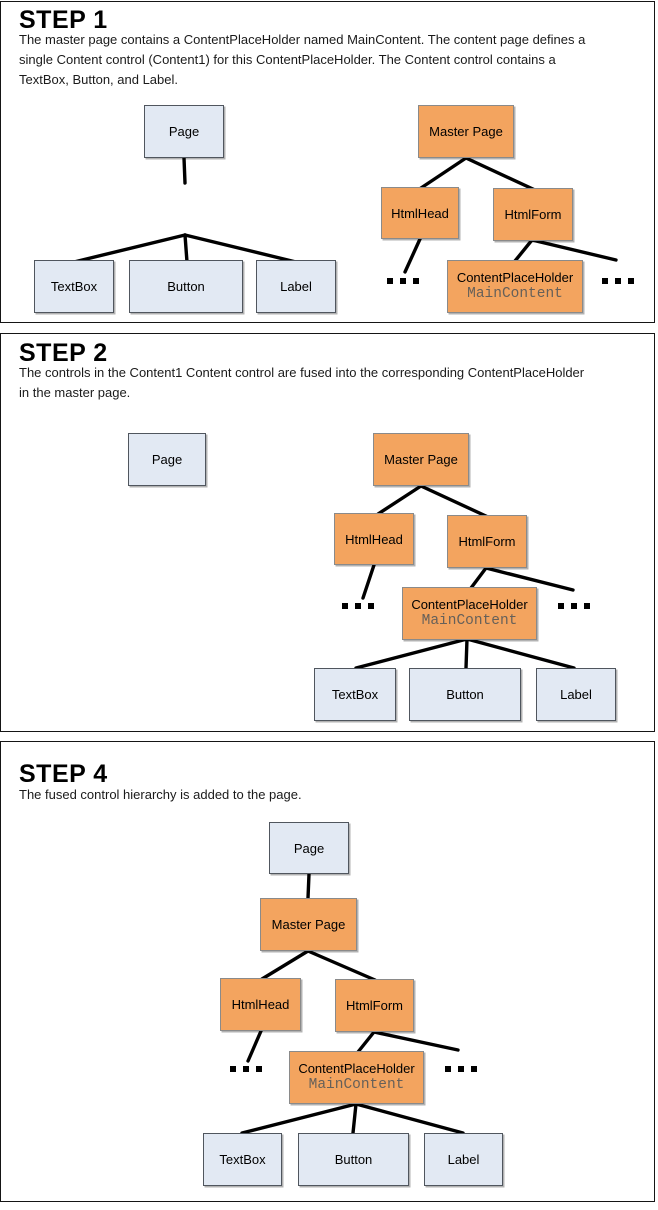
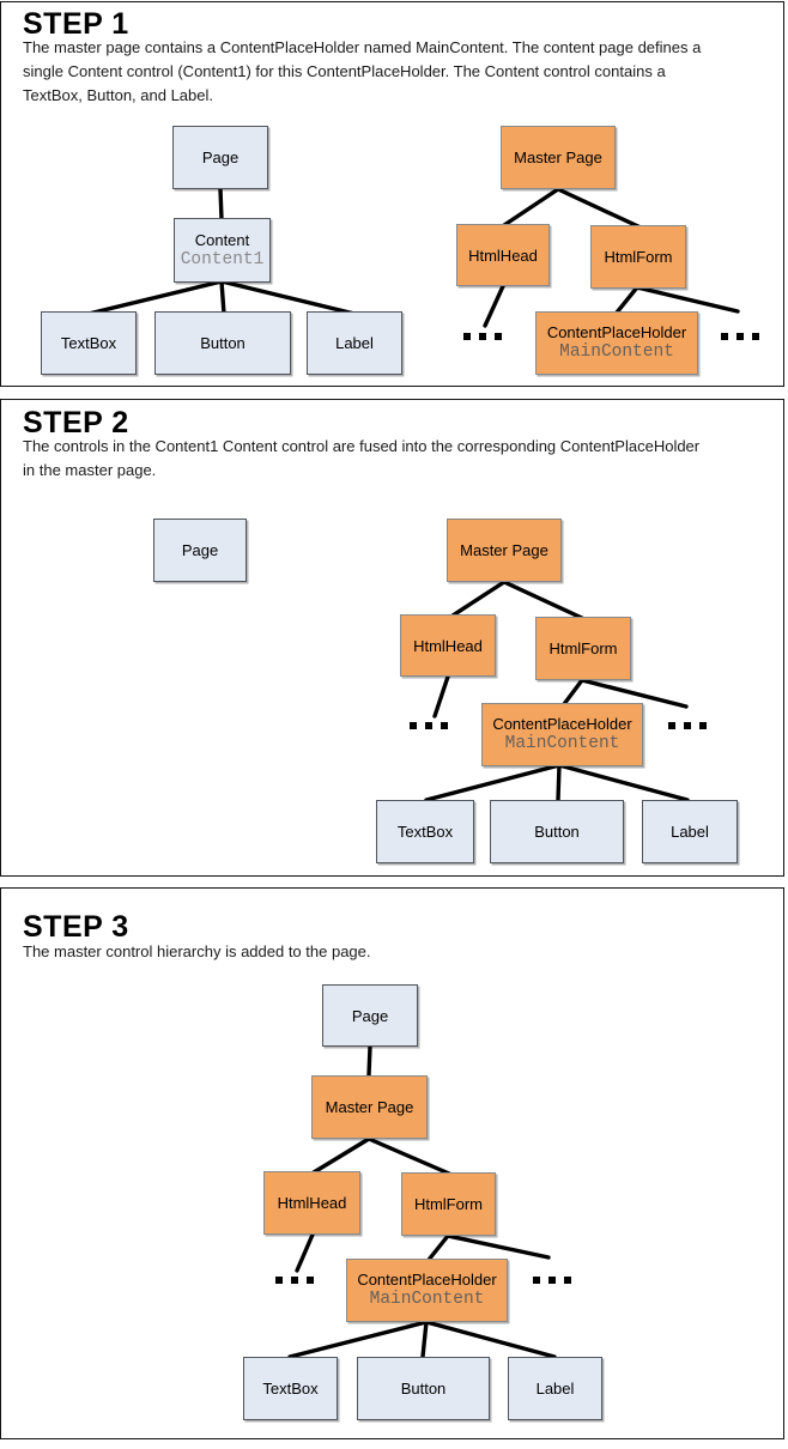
  STEP 1
  The master page contains a ContentPlaceHolder named MainContent. The content page defines a
  single Content control (Content1) for this ContentPlaceHolder. The Content control contains a
  TextBox, Button, and Label.
  Page
+ Content
+ Content1
  TextBox
  Button
  Label
  Master Page
  HtmlHead
  HtmlForm
  ContentPlaceHolder
  MainContent
  STEP 2
  The controls in the Content1 Content control are fused into the corresponding ContentPlaceHolder
  in the master page.
  Page
  Master Page
  HtmlHead
  HtmlForm
  ContentPlaceHolder
  MainContent
  TextBox
  Button
  Label
- STEP 4
+ STEP 3
- The fused control hierarchy is added to the page.
+ The master control hierarchy is added to the page.
  Page
  Master Page
  HtmlHead
  HtmlForm
  ContentPlaceHolder
  MainContent
  TextBox
  Button
  Label
